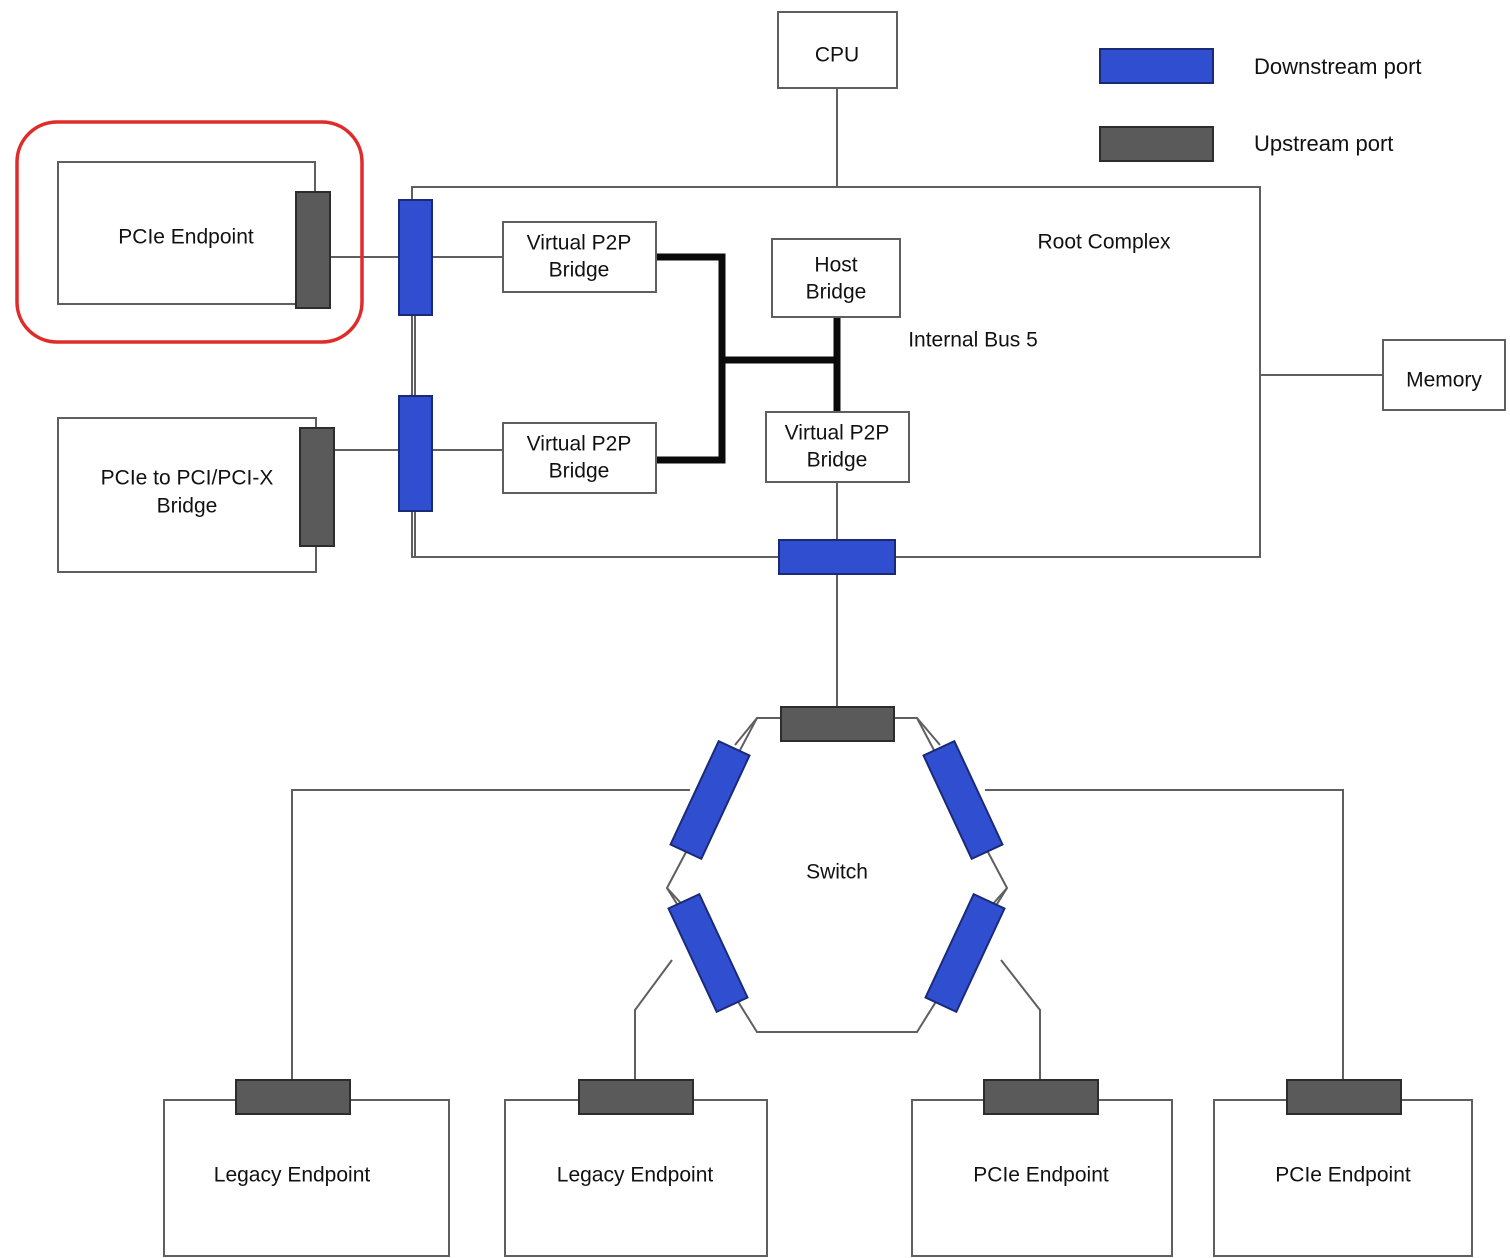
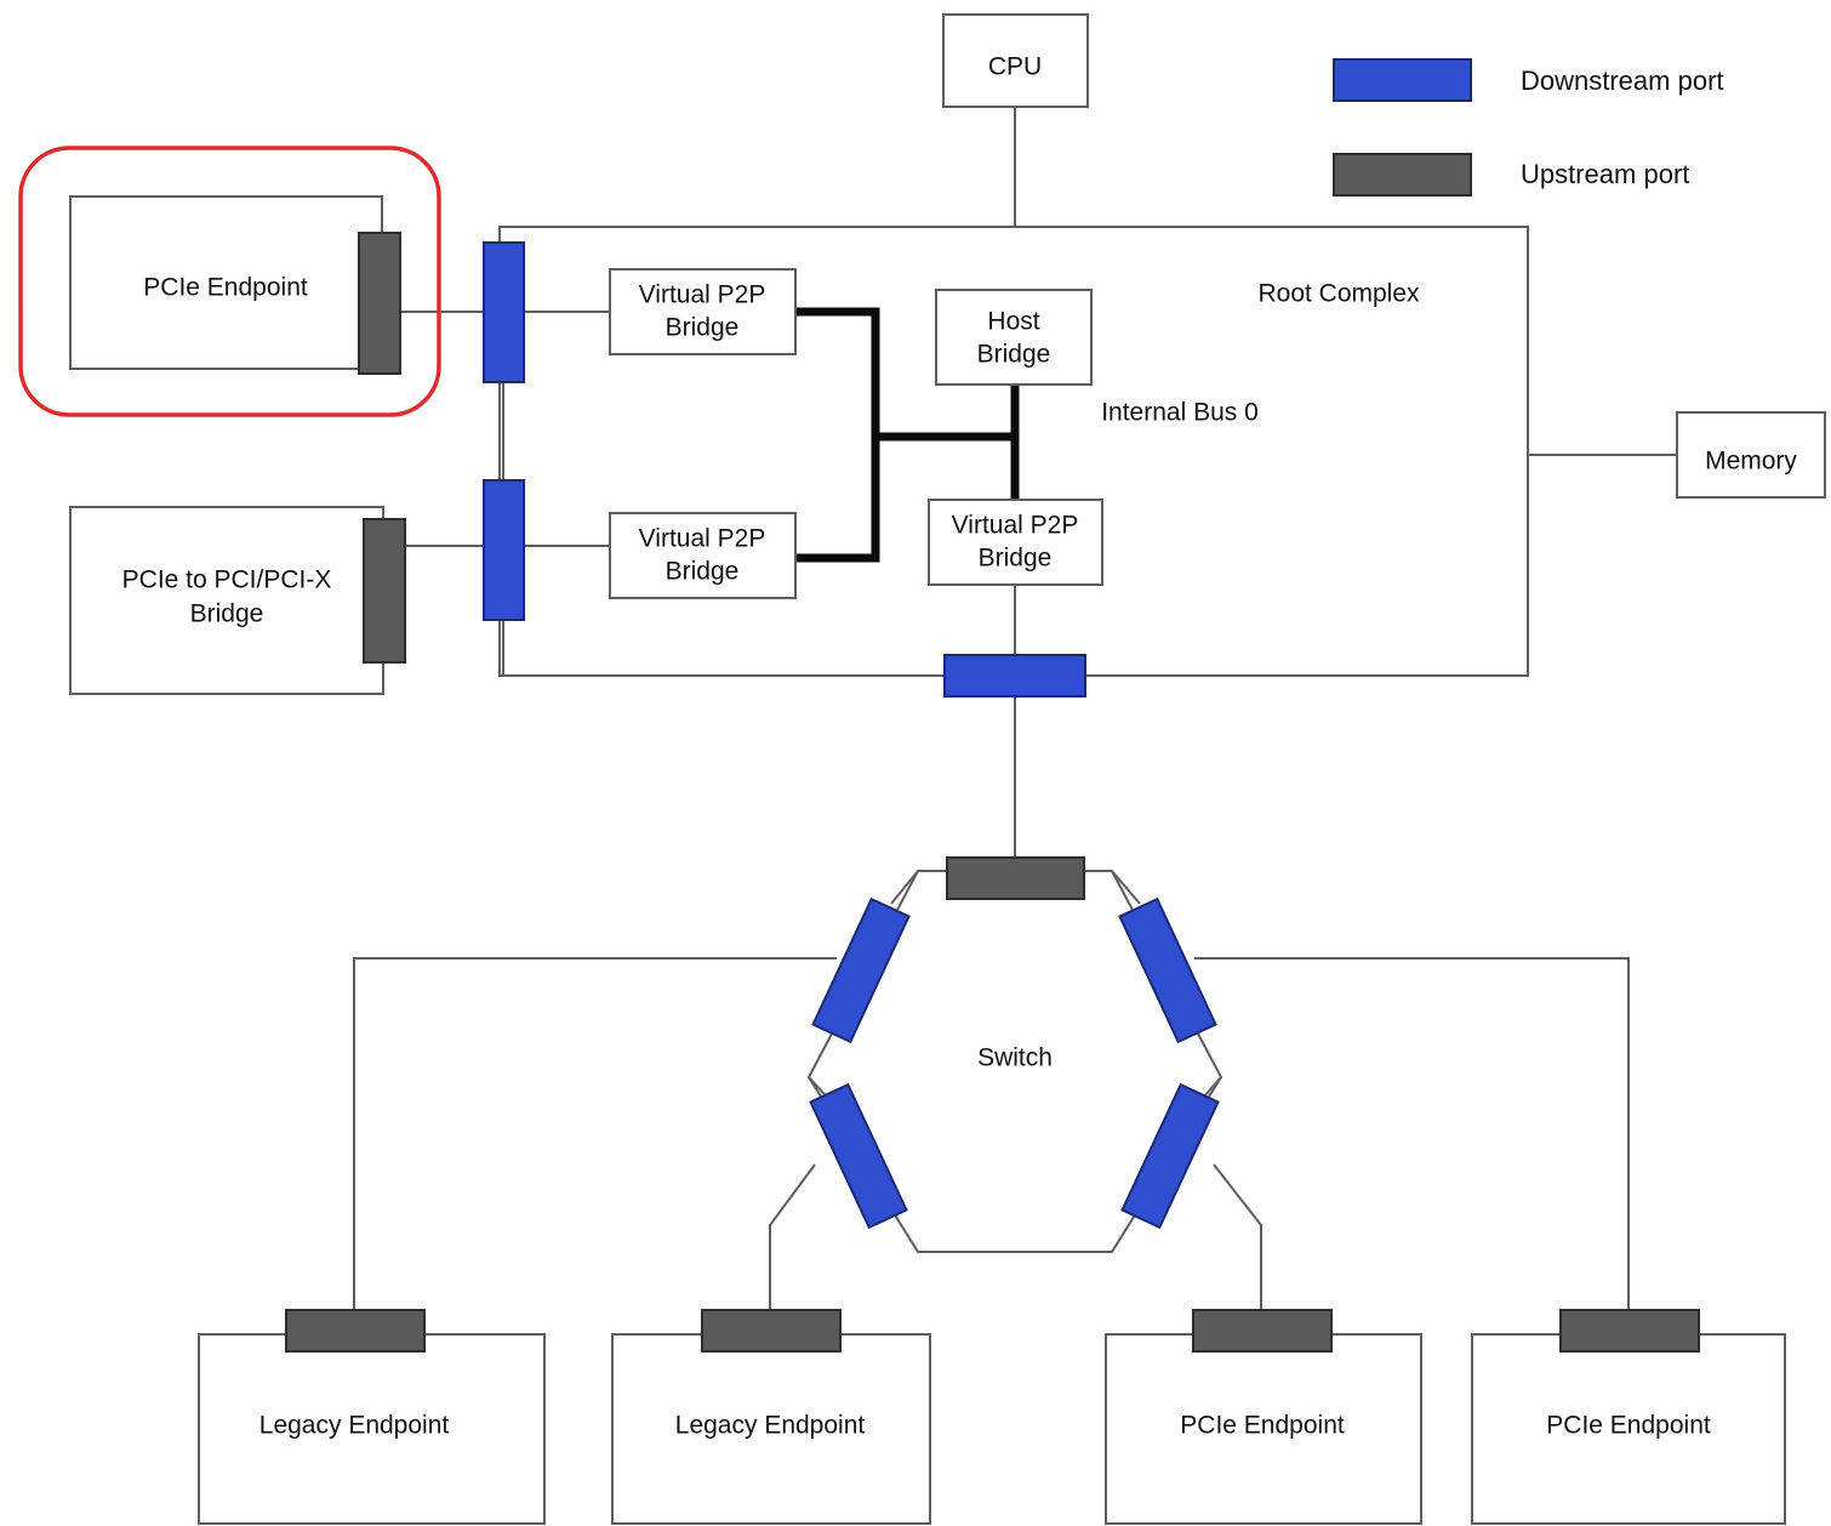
  CPU
  Memory
  Root Complex
  Host
  Bridge
- Internal Bus 5
+ Internal Bus 0
  Virtual P2P
  Bridge
  Virtual P2P
  Bridge
  Virtual P2P
  Bridge
  PCIe Endpoint
  PCIe to PCI/PCI-X
  Bridge
  Switch
  Legacy Endpoint
  Legacy Endpoint
  PCIe Endpoint
  PCIe Endpoint
  Downstream port
  Upstream port
